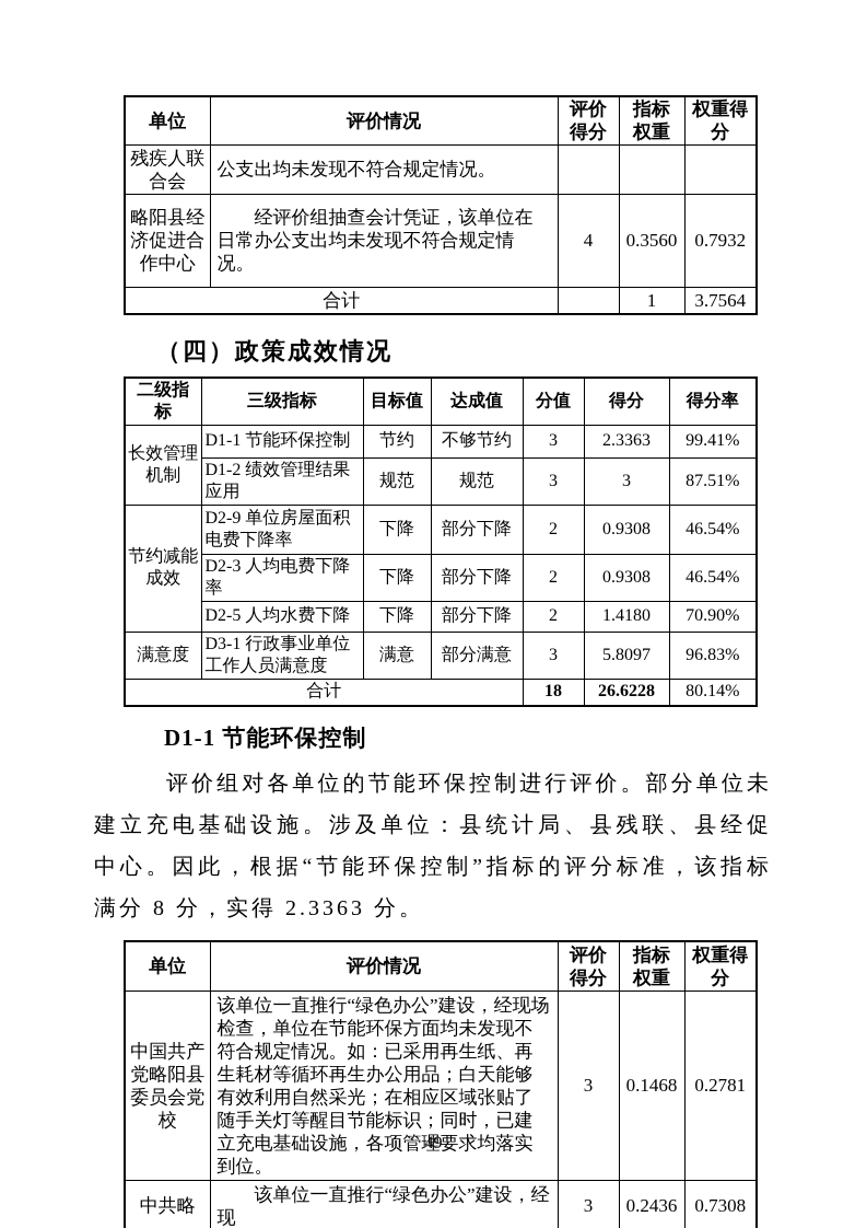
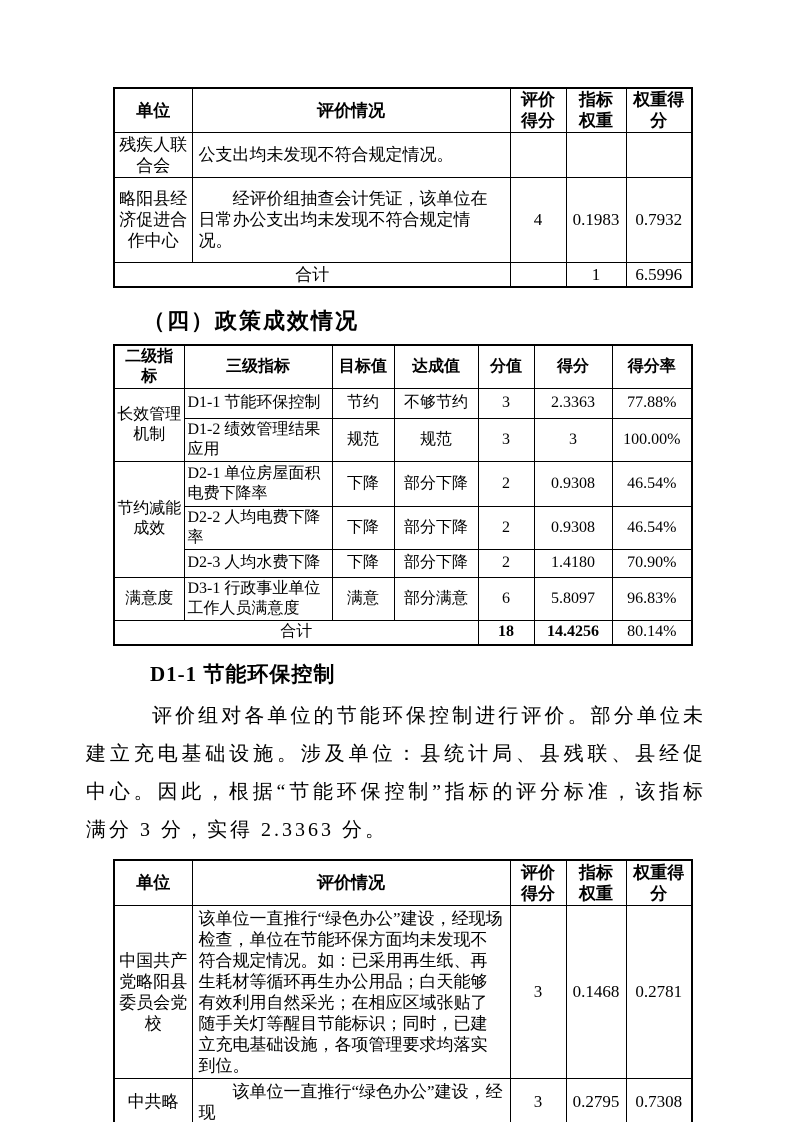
  单位	评价情况	评价 得分	指标 权重	权重得 分
  残疾人联合会	公支出均未发现不符合规定情况。
- 略阳县经济促进合作中心	经评价组抽查会计凭证，该单位在日常办公支出均未发现不符合规定情况。	4	0.3560	0.7932
+ 略阳县经济促进合作中心	经评价组抽查会计凭证，该单位在日常办公支出均未发现不符合规定情况。	4	0.1983	0.7932
- 合计		1	3.7564
+ 合计		1	6.5996
  （四）政策成效情况
  二级指标	三级指标	目标值	达成值	分值	得分	得分率
- 长效管理机制	D1-1 节能环保控制	节约	不够节约	3	2.3363	99.41%
+ 长效管理机制	D1-1 节能环保控制	节约	不够节约	3	2.3363	77.88%
- D1-2 绩效管理结果应用	规范	规范	3	3	87.51%
+ D1-2 绩效管理结果应用	规范	规范	3	3	100.00%
- 节约减能成效	D2-9 单位房屋面积电费下降率	下降	部分下降	2	0.9308	46.54%
+ 节约减能成效	D2-1 单位房屋面积电费下降率	下降	部分下降	2	0.9308	46.54%
- D2-3 人均电费下降率	下降	部分下降	2	0.9308	46.54%
+ D2-2 人均电费下降率	下降	部分下降	2	0.9308	46.54%
- D2-5 人均水费下降	下降	部分下降	2	1.4180	70.90%
+ D2-3 人均水费下降	下降	部分下降	2	1.4180	70.90%
- 满意度	D3-1 行政事业单位工作人员满意度	满意	部分满意	3	5.8097	96.83%
+ 满意度	D3-1 行政事业单位工作人员满意度	满意	部分满意	6	5.8097	96.83%
- 合计	18	26.6228	80.14%
+ 合计	18	14.4256	80.14%
  D1-1 节能环保控制
- 评价组对各单位的节能环保控制进行评价。部分单位未建立充电基础设施。涉及单位：县统计局、县残联、县经促中心。因此，根据“节能环保控制”指标的评分标准，该指标满分 8 分，实得 2.3363 分。
+ 评价组对各单位的节能环保控制进行评价。部分单位未建立充电基础设施。涉及单位：县统计局、县残联、县经促中心。因此，根据“节能环保控制”指标的评分标准，该指标满分 3 分，实得 2.3363 分。
  单位	评价情况	评价 得分	指标 权重	权重得 分
  中国共产党略阳县委员会党校	该单位一直推行“绿色办公”建设，经现场检查，单位在节能环保方面均未发现不符合规定情况。如：已采用再生纸、再生耗材等循环再生办公用品；白天能够有效利用自然采光；在相应区域张贴了随手关灯等醒目节能标识；同时，已建立充电基础设施，各项管理要求均落实到位。	3	0.1468	0.2781
- 中共略	该单位一直推行“绿色办公”建设，经现	3	0.2436	0.7308
+ 中共略	该单位一直推行“绿色办公”建设，经现	3	0.2795	0.7308
- 49
